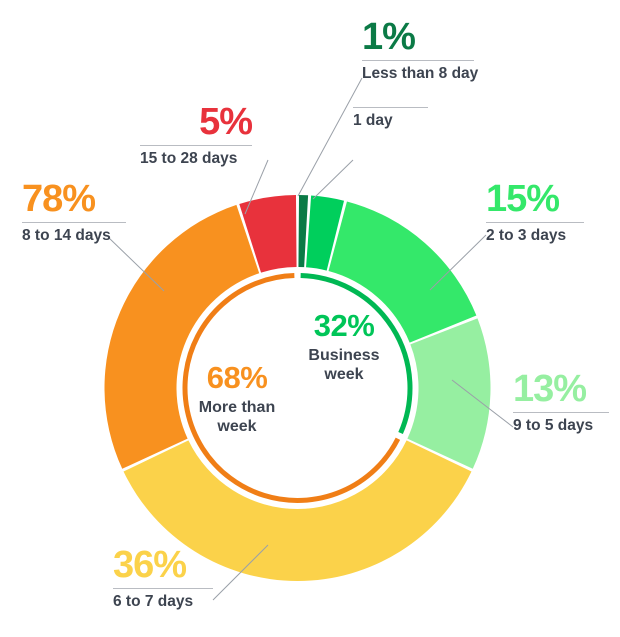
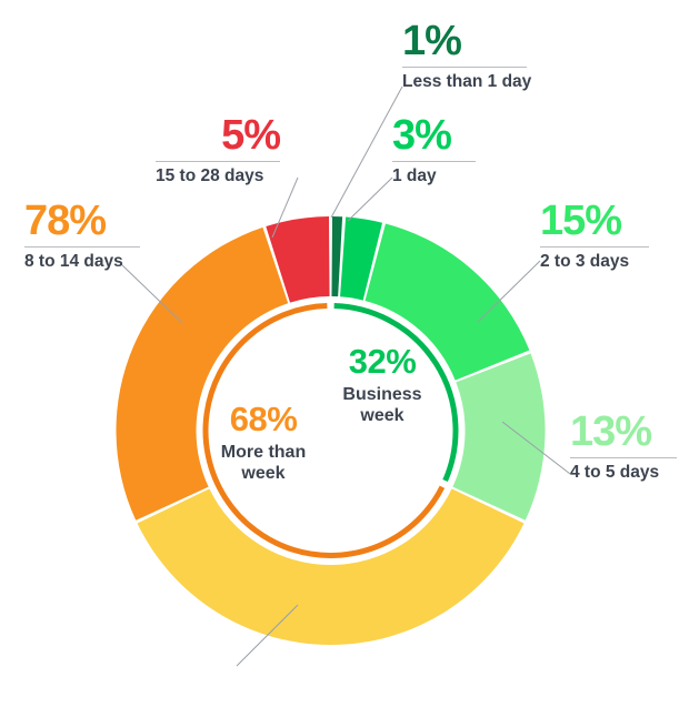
  1%
- Less than 8 day
+ Less than 1 day
+ 3%
  1 day
  15%
  2 to 3 days
  13%
- 9 to 5 days
+ 4 to 5 days
- 36%
- 6 to 7 days
  78%
  8 to 14 days
  5%
  15 to 28 days
  32%
  Business
  week
  68%
  More than
  week
